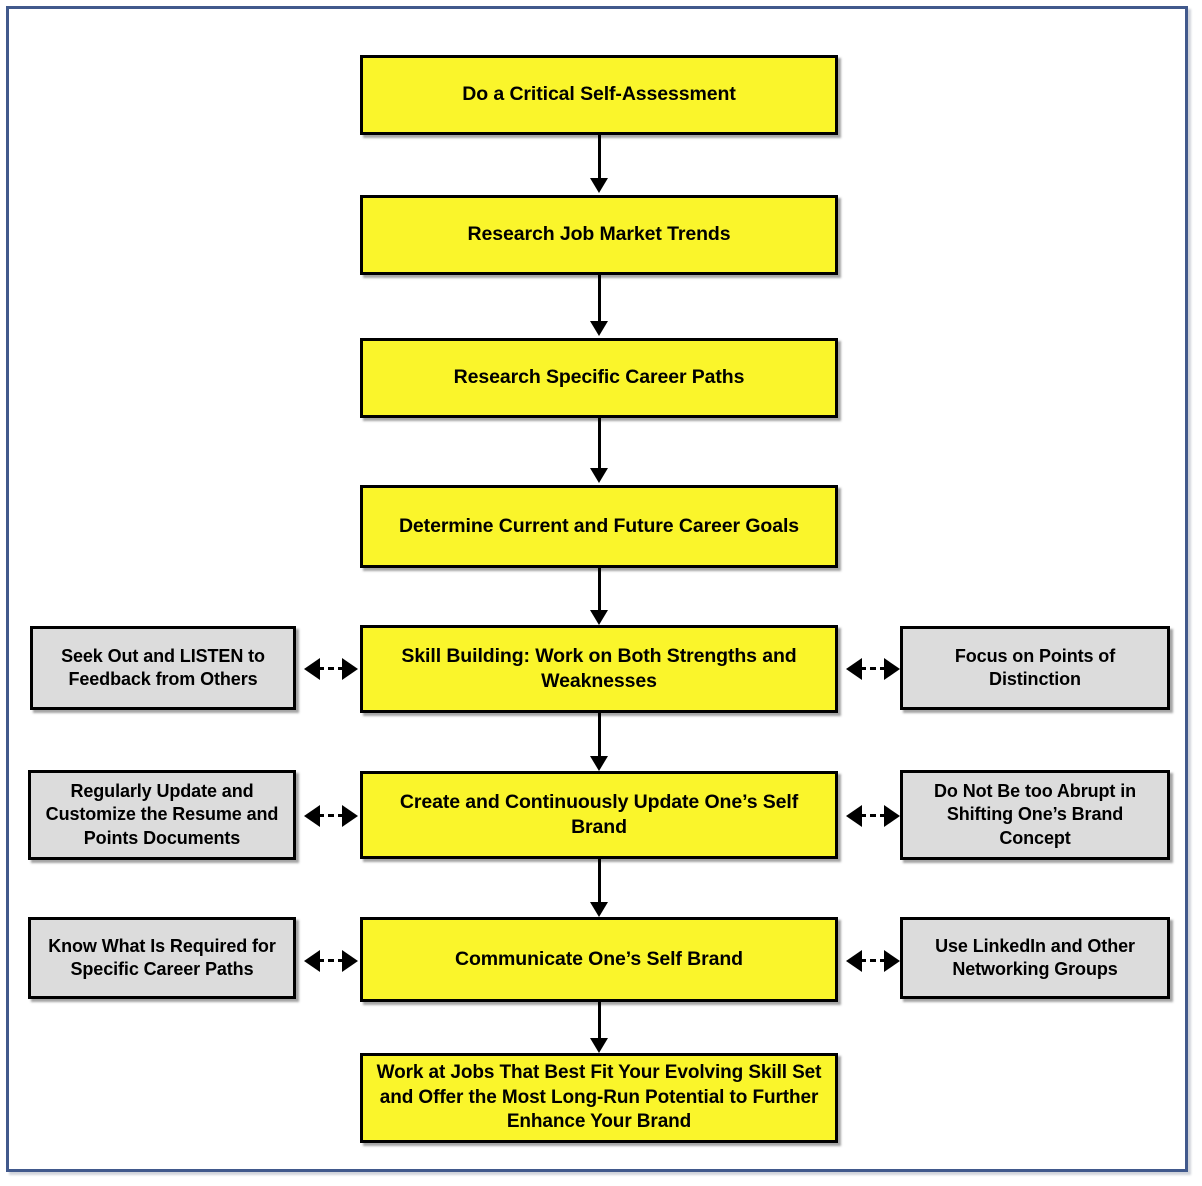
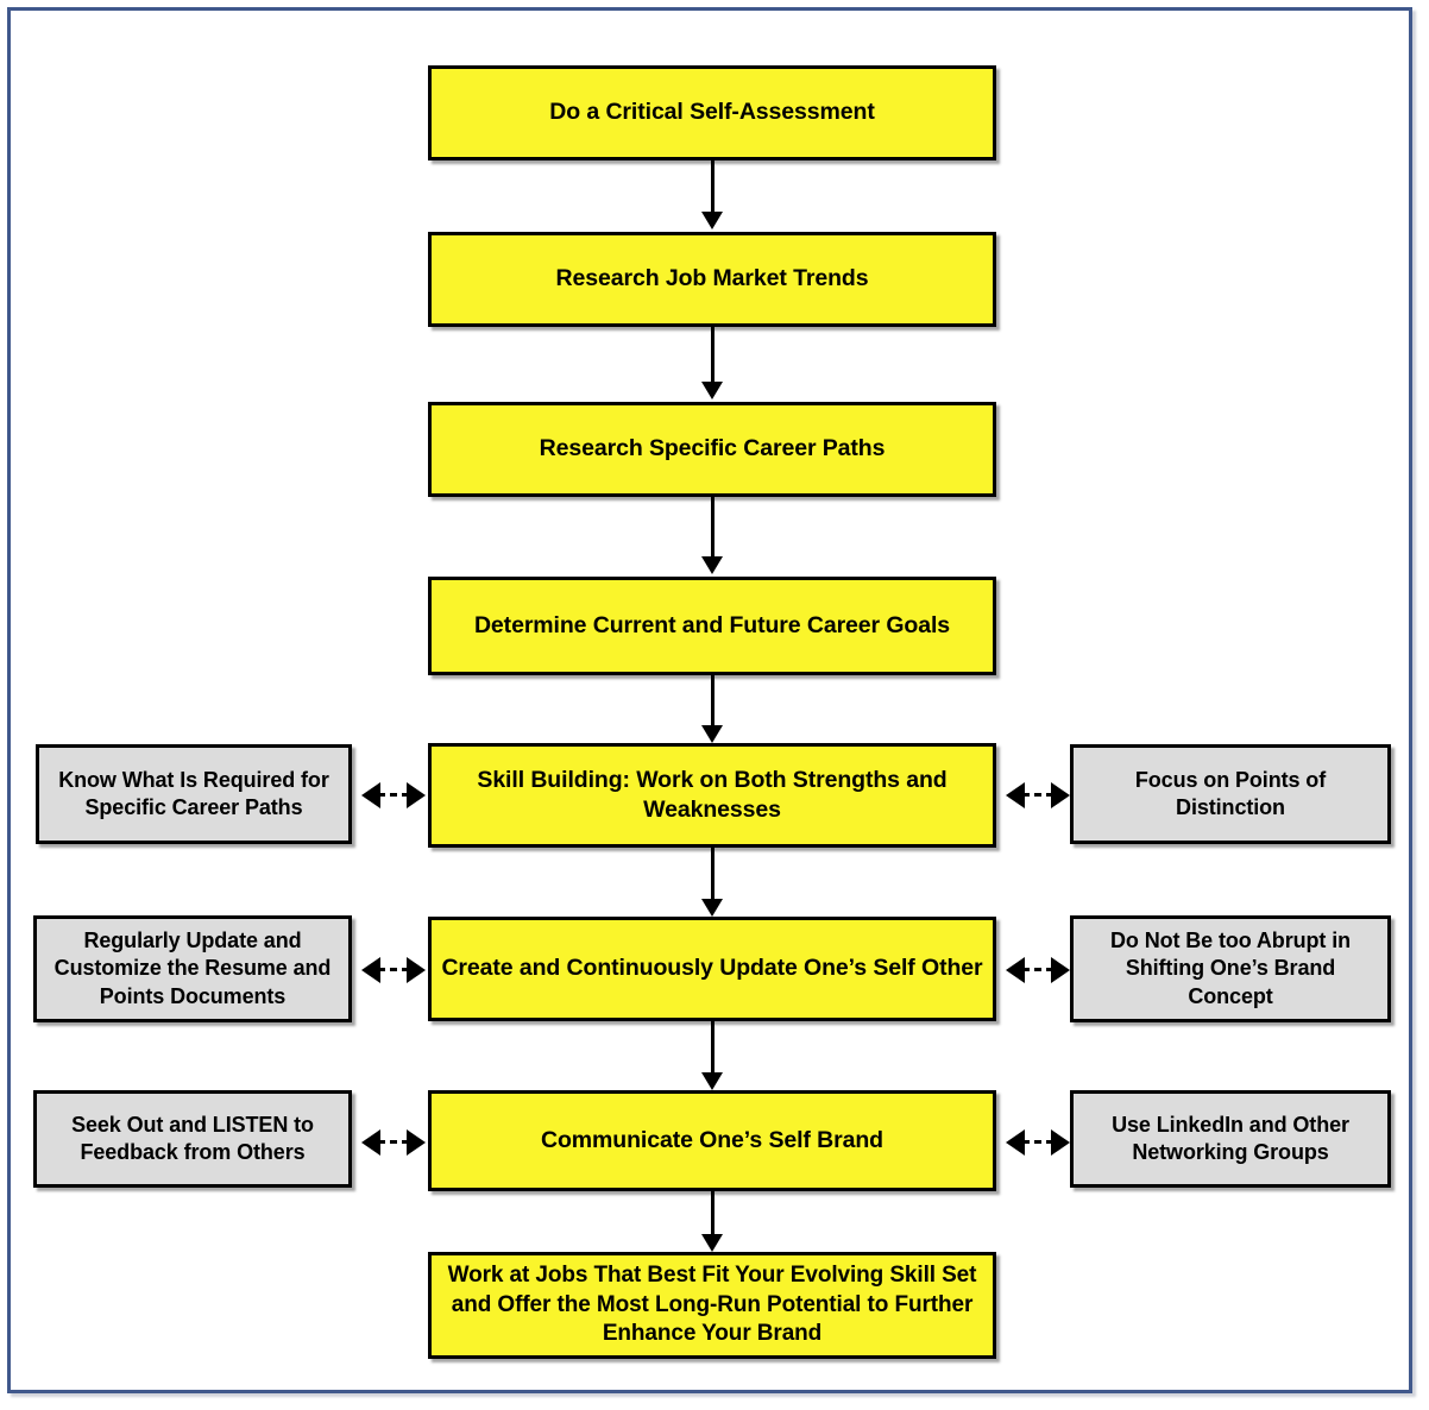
  Do a Critical Self-Assessment
  Research Job Market Trends
  Research Specific Career Paths
  Determine Current and Future Career Goals
  Skill Building: Work on Both Strengths and Weaknesses
- Create and Continuously Update One’s Self Brand
+ Create and Continuously Update One’s Self Other
  Communicate One’s Self Brand
  Work at Jobs That Best Fit Your Evolving Skill Set and Offer the Most Long-Run Potential to Further Enhance Your Brand
- Seek Out and LISTEN to Feedback from Others
+ Know What Is Required for Specific Career Paths
  Regularly Update and Customize the Resume and Points Documents
- Know What Is Required for Specific Career Paths
+ Seek Out and LISTEN to Feedback from Others
  Focus on Points of Distinction
  Do Not Be too Abrupt in Shifting One’s Brand Concept
  Use LinkedIn and Other Networking Groups
